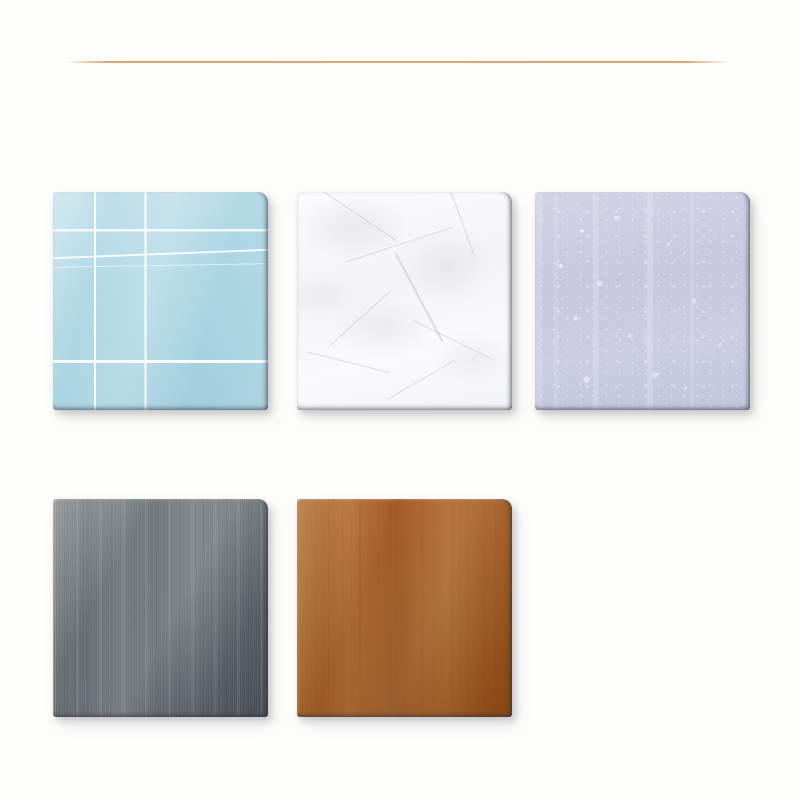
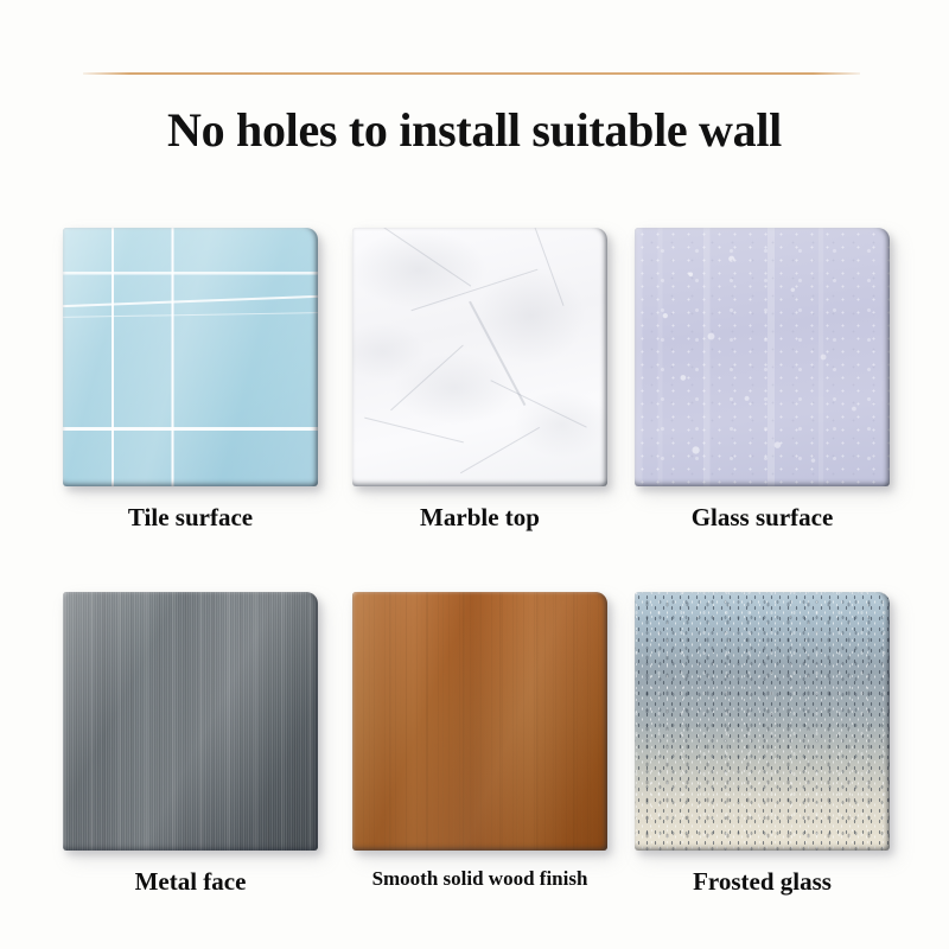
+ No holes to install suitable wall
+ Tile surface
+ Marble top
+ Glass surface
+ Metal face
+ Smooth solid wood finish
+ Frosted glass
